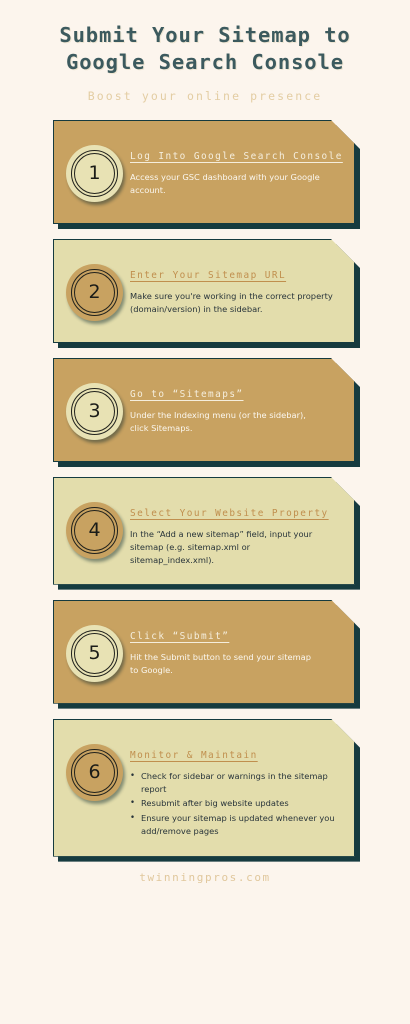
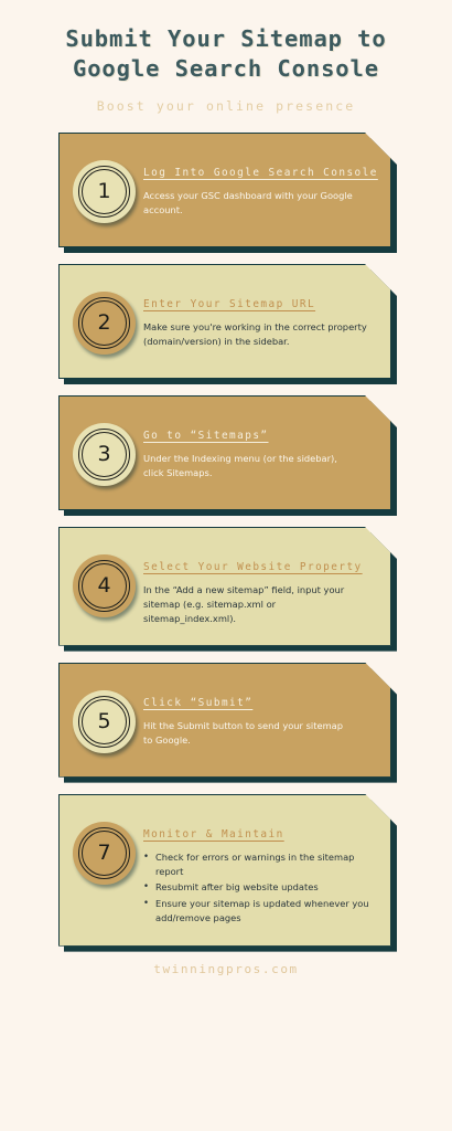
  Submit Your Sitemap to
  Google Search Console
  Boost your online presence
  1
  Log Into Google Search Console
  Access your GSC dashboard with your Google
  account.
  2
  Enter Your Sitemap URL
  Make sure you're working in the correct property
  (domain/version) in the sidebar.
  3
  Go to “Sitemaps”
  Under the Indexing menu (or the sidebar),
  click Sitemaps.
  4
  Select Your Website Property
  In the “Add a new sitemap” field, input your
  sitemap (e.g. sitemap.xml or
  sitemap_index.xml).
  5
  Click “Submit”
  Hit the Submit button to send your sitemap
  to Google.
- 6
+ 7
  Monitor & Maintain
- Check for sidebar or warnings in the sitemap report
+ Check for errors or warnings in the sitemap report
  Resubmit after big website updates
  Ensure your sitemap is updated whenever you add/remove pages
  twinningpros.com
